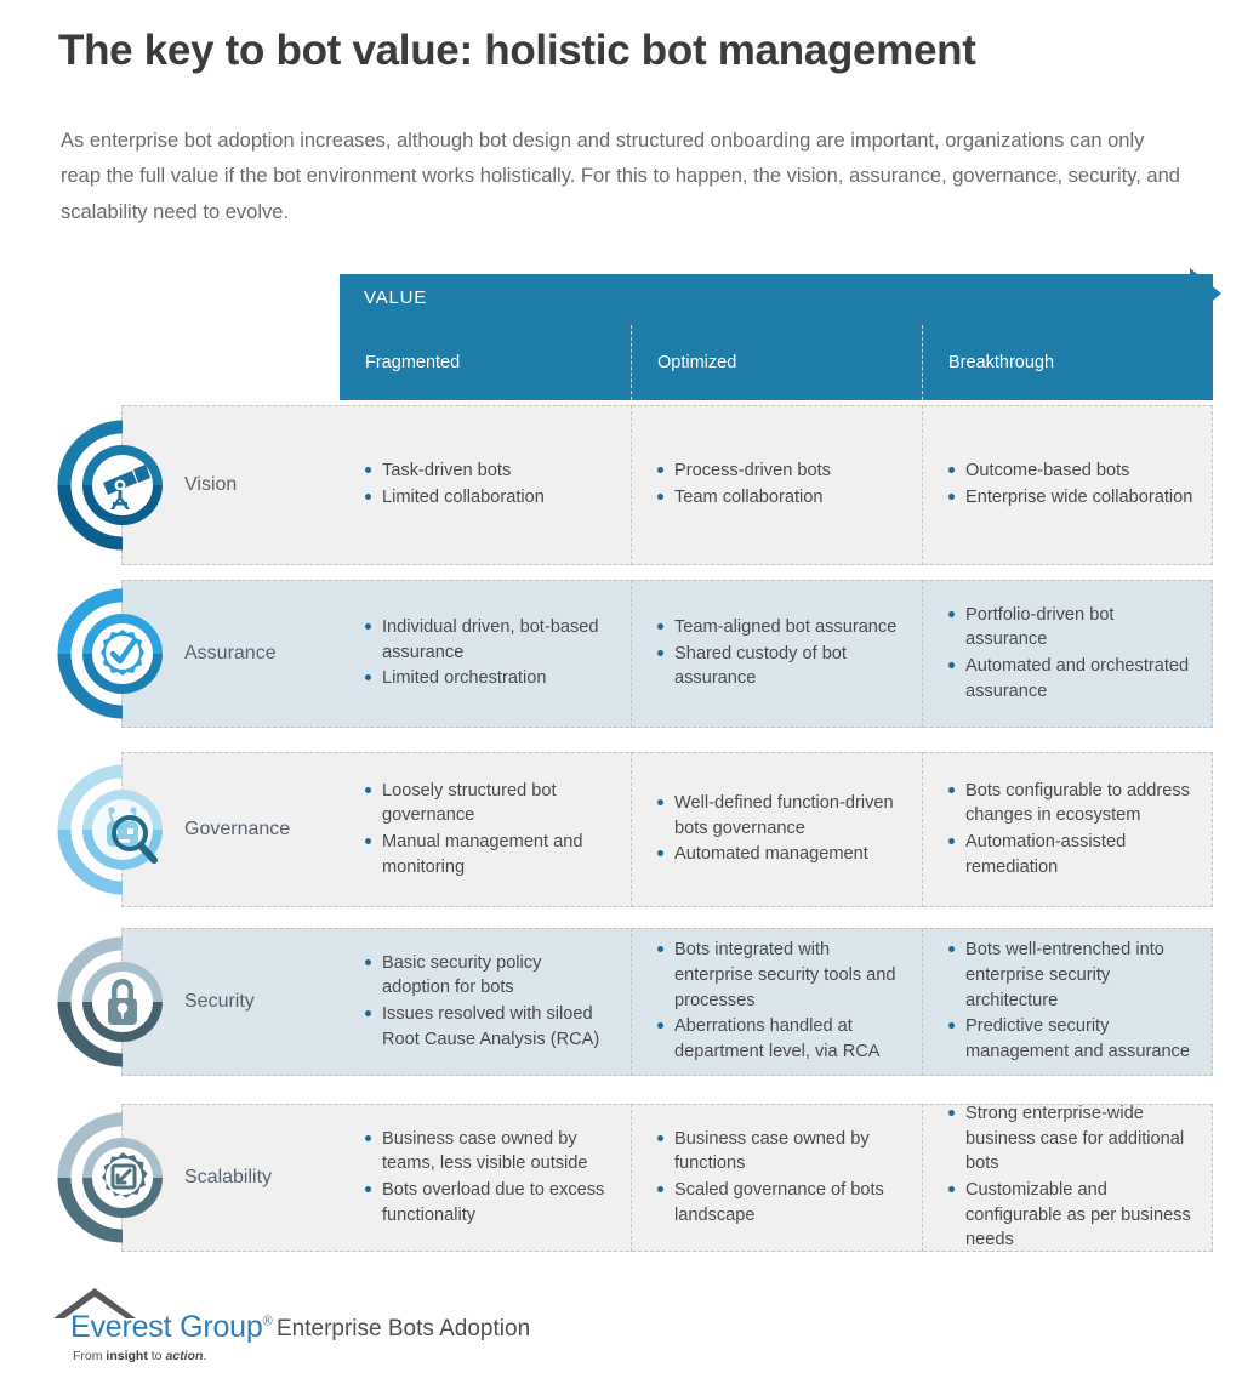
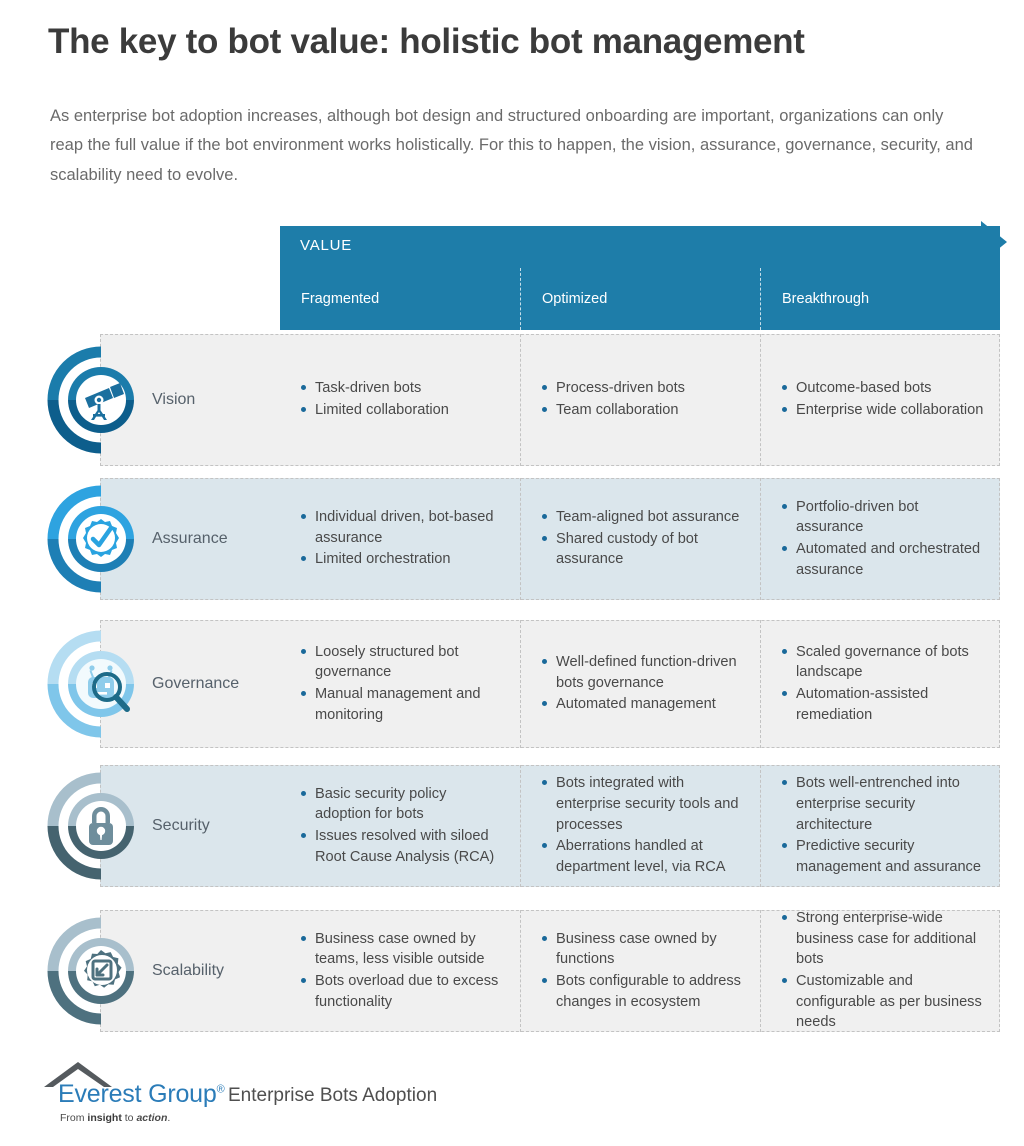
  The key to bot value: holistic bot management
  As enterprise bot adoption increases, although bot design and structured onboarding are important, organizations can only reap the full value if the bot environment works holistically. For this to happen, the vision, assurance, governance, security, and scalability need to evolve.
  VALUE
  Fragmented
  Optimized
  Breakthrough
  Vision
  Task-driven bots
  Limited collaboration
  Process-driven bots
  Team collaboration
  Outcome-based bots
  Enterprise wide collaboration
  Assurance
  Individual driven, bot-based assurance
  Limited orchestration
  Team-aligned bot assurance
  Shared custody of bot assurance
  Portfolio-driven bot assurance
  Automated and orchestrated assurance
  Governance
  Loosely structured bot governance
  Manual management and monitoring
  Well-defined function-driven bots governance
  Automated management
- Bots configurable to address changes in ecosystem
+ Scaled governance of bots landscape
  Automation-assisted remediation
  Security
  Basic security policy adoption for bots
  Issues resolved with siloed Root Cause Analysis (RCA)
  Bots integrated with enterprise security tools and processes
  Aberrations handled at department level, via RCA
  Bots well-entrenched into enterprise security architecture
  Predictive security management and assurance
  Scalability
  Business case owned by teams, less visible outside
  Bots overload due to excess functionality
  Business case owned by functions
- Scaled governance of bots landscape
+ Bots configurable to address changes in ecosystem
  Strong enterprise-wide business case for additional bots
  Customizable and configurable as per business needs
  Everest Group®
  From insight to action.
  Enterprise Bots Adoption
